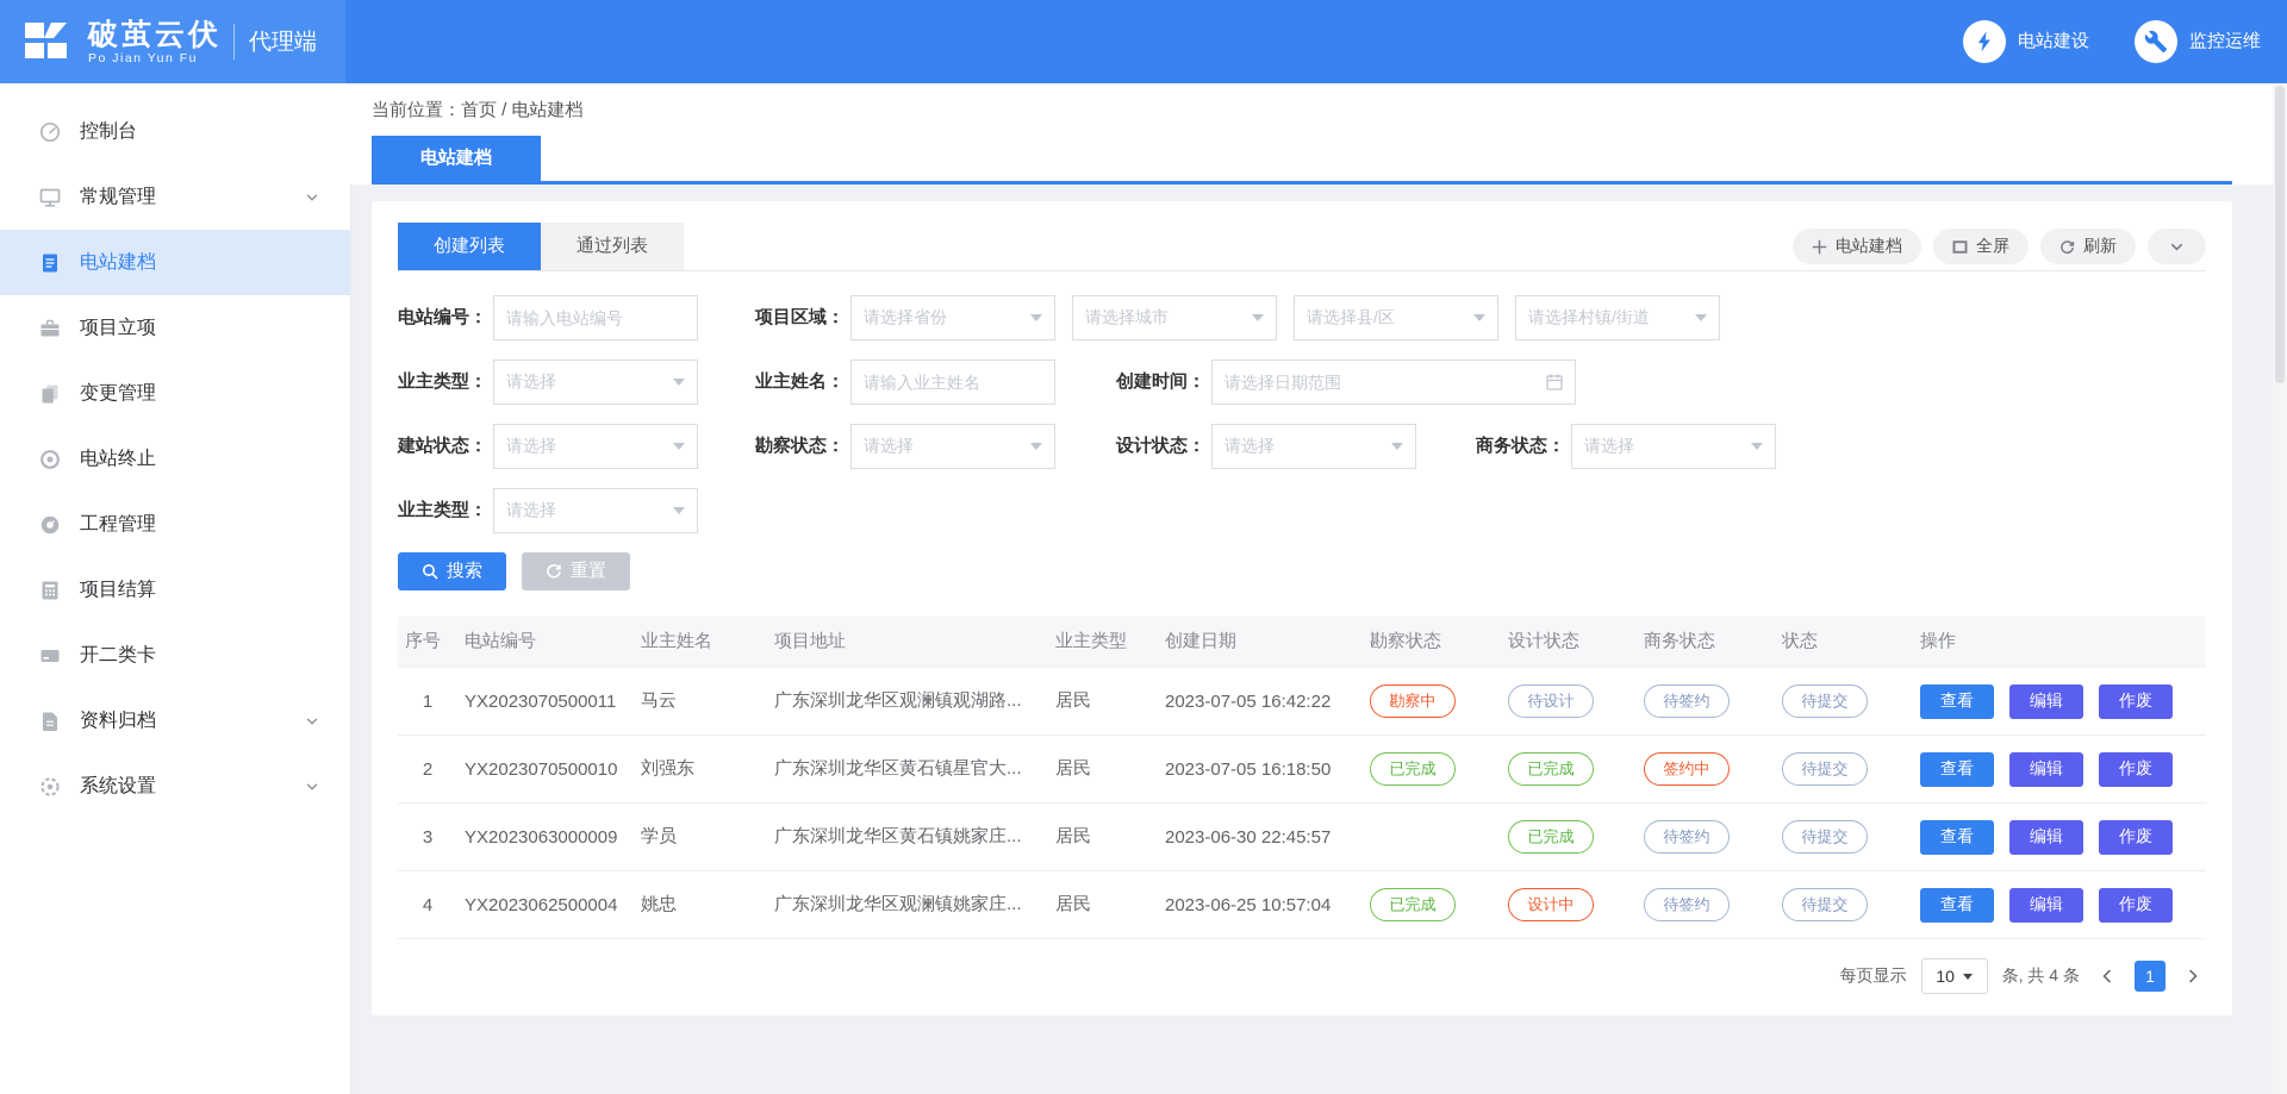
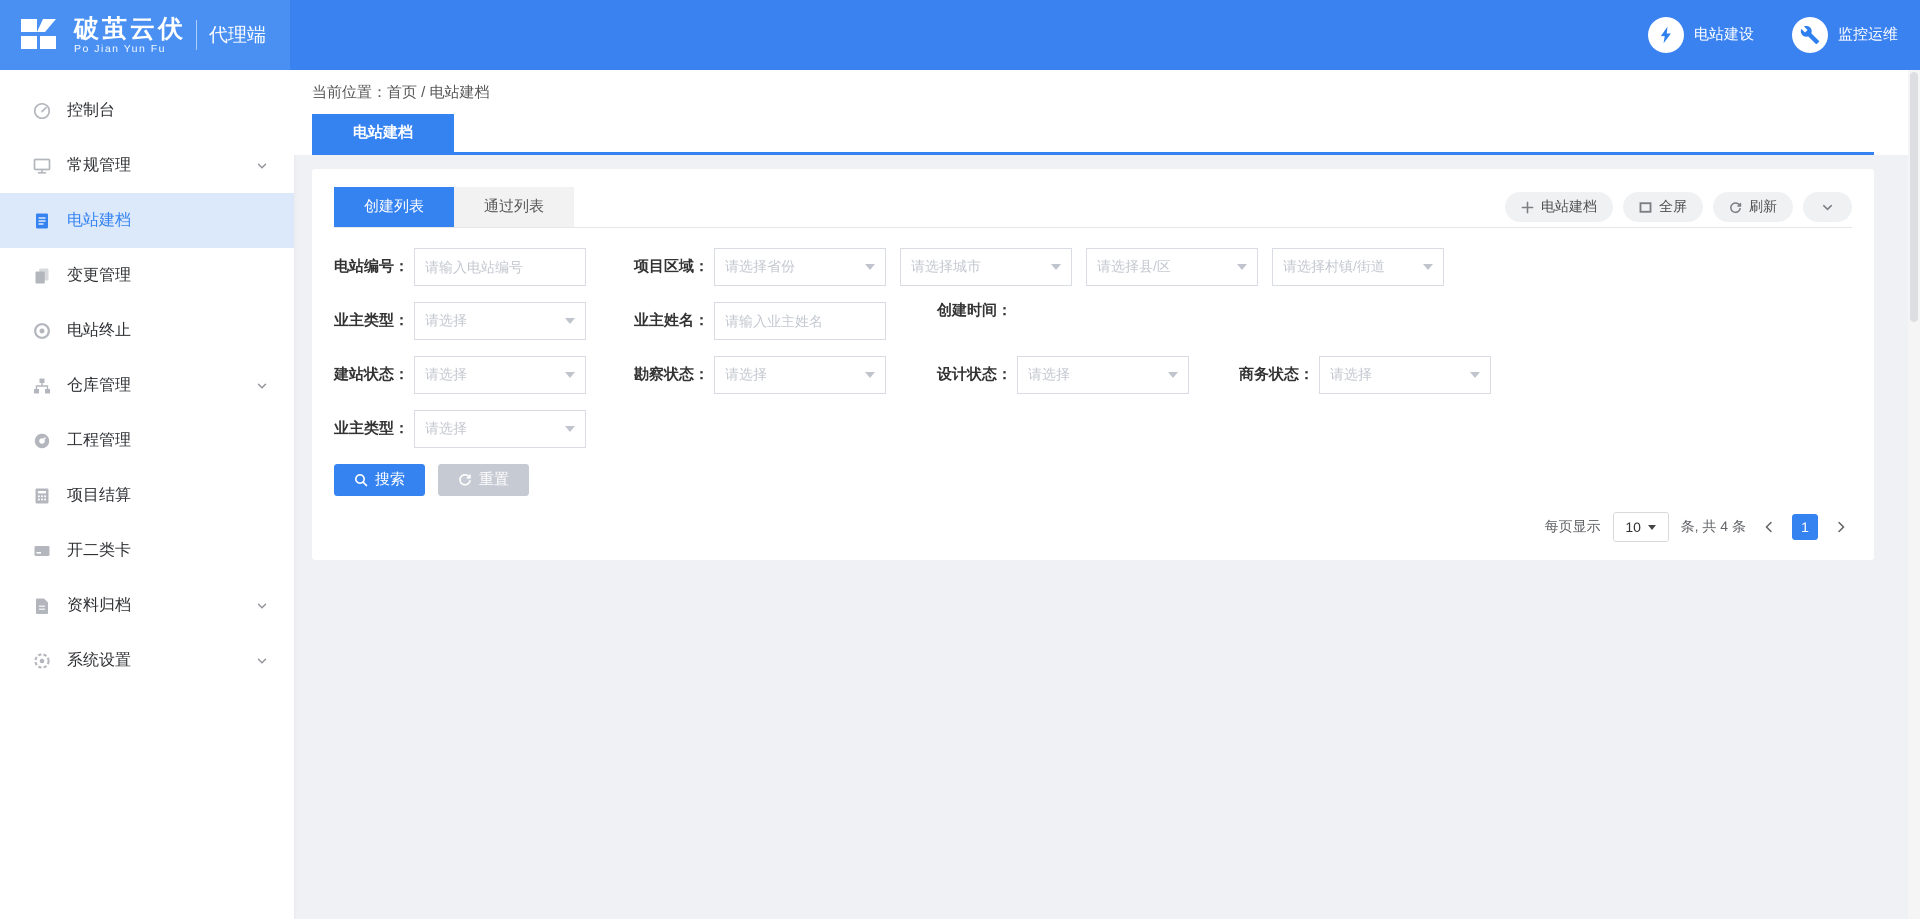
  破茧云伏
  Po Jian Yun Fu
  代理端
  电站建设
  监控运维
  控制台
  常规管理
  电站建档
- 项目立项
  变更管理
  电站终止
+ 仓库管理
  工程管理
  项目结算
  开二类卡
  资料归档
  系统设置
  当前位置：首页 / 电站建档
  电站建档
  创建列表
  通过列表
  电站建档
  全屏
  刷新
  电站编号：
  请输入电站编号
  项目区域：
  请选择省份
  请选择城市
  请选择县/区
  请选择村镇/街道
  业主类型：
  请选择
  业主姓名：
  请输入业主姓名
  创建时间：
- 请选择日期范围
  建站状态：
  请选择
  勘察状态：
  请选择
  设计状态：
  请选择
  商务状态：
  请选择
  业主类型：
  请选择
  搜索
  重置
- 序号	电站编号	业主姓名	项目地址	业主类型	创建日期	勘察状态	设计状态	商务状态	状态	操作
- 1	YX2023070500011	马云	广东深圳龙华区观澜镇观湖路...	居民	2023-07-05 16:42:22	勘察中	待设计	待签约	待提交	查看 编辑 作废
- 2	YX2023070500010	刘强东	广东深圳龙华区黄石镇星官大...	居民	2023-07-05 16:18:50	已完成	已完成	签约中	待提交	查看 编辑 作废
- 3	YX2023063000009	学员	广东深圳龙华区黄石镇姚家庄...	居民	2023-06-30 22:45:57		已完成	待签约	待提交	查看 编辑 作废
- 4	YX2023062500004	姚忠	广东深圳龙华区观澜镇姚家庄...	居民	2023-06-25 10:57:04	已完成	设计中	待签约	待提交	查看 编辑 作废
  每页显示
  10
  条, 共 4 条
  1
